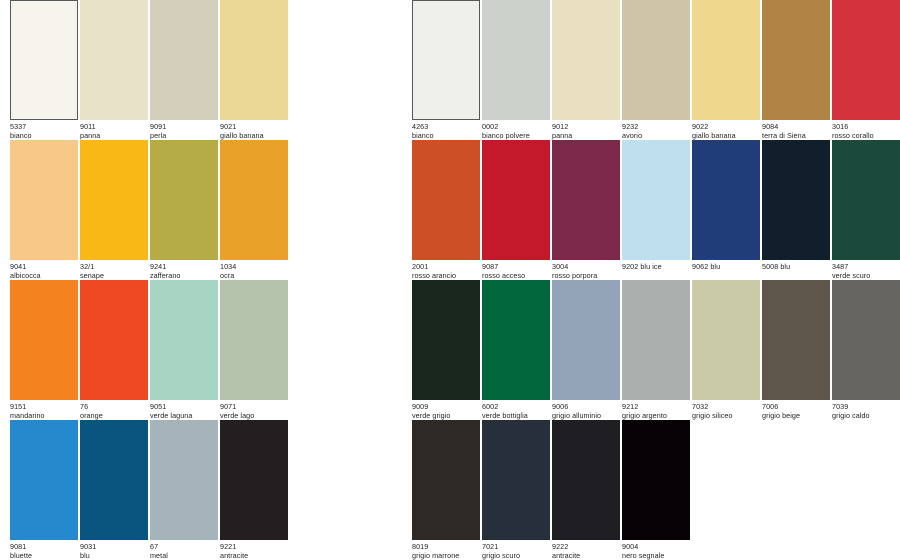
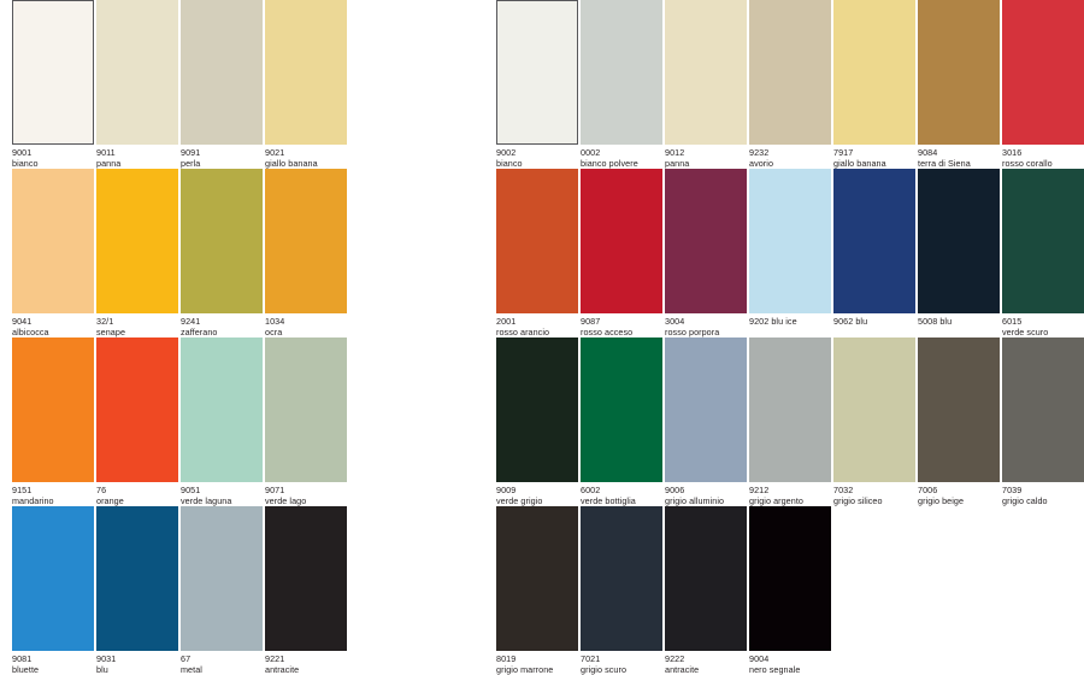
- 5337
+ 9001
  bianco
  9011
  panna
  9091
  perla
  9021
  giallo banana
  9041
  albicocca
  32/1
  senape
  9241
  zafferano
  1034
  ocra
  9151
  mandarino
  76
  orange
  9051
  verde laguna
  9071
  verde lago
  9081
  bluette
  9031
  blu
  67
  metal
  9221
  antracite
- 4263
+ 9002
  bianco
  0002
  bianco polvere
  9012
  panna
  9232
  avorio
- 9022
+ 7917
  giallo banana
  9084
  terra di Siena
  3016
  rosso corallo
  2001
  rosso arancio
  9087
  rosso acceso
  3004
  rosso porpora
  9202 blu ice
  9062 blu
  5008 blu
- 3487
+ 6015
  verde scuro
  9009
  verde grigio
  6002
  verde bottiglia
  9006
  grigio alluminio
  9212
  grigio argento
  7032
  grigio siliceo
  7006
  grigio beige
  7039
  grigio caldo
  8019
  grigio marrone
  7021
  grigio scuro
  9222
  antracite
  9004
  nero segnale
